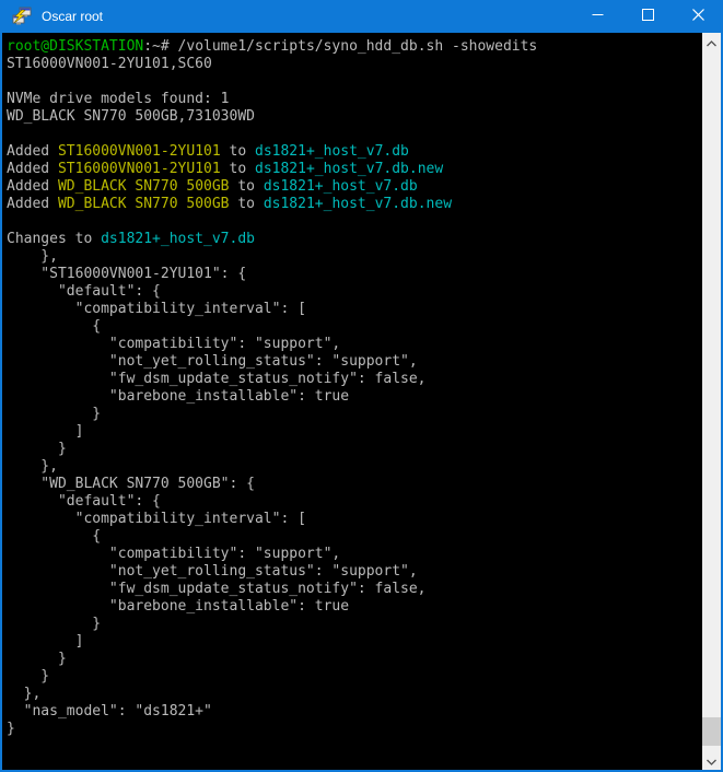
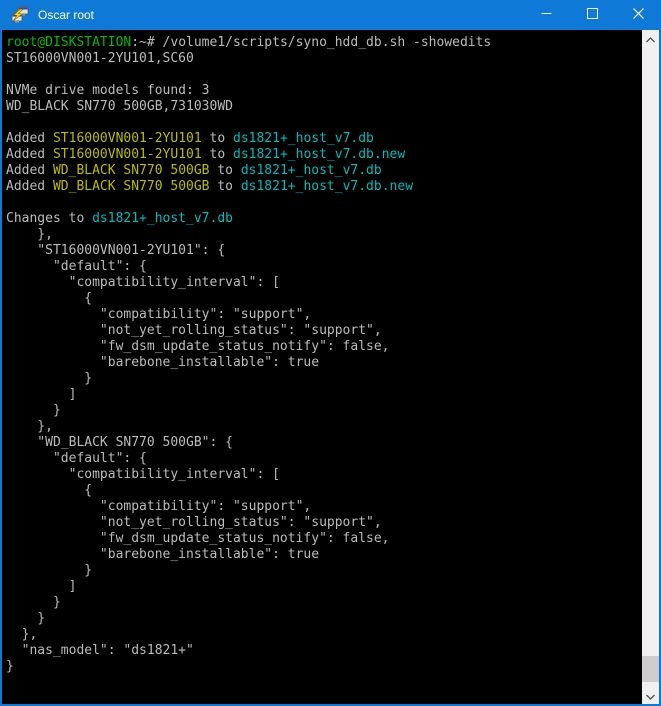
  Oscar root
  root@DISKSTATION:~# /volume1/scripts/syno_hdd_db.sh -showedits
  ST16000VN001-2YU101,SC60
- NVMe drive models found: 1
+ NVMe drive models found: 3
  WD_BLACK SN770 500GB,731030WD
  Added ST16000VN001-2YU101 to ds1821+_host_v7.db
  Added ST16000VN001-2YU101 to ds1821+_host_v7.db.new
  Added WD_BLACK SN770 500GB to ds1821+_host_v7.db
  Added WD_BLACK SN770 500GB to ds1821+_host_v7.db.new
  Changes to ds1821+_host_v7.db
  },
  "ST16000VN001-2YU101": {
  "default": {
  "compatibility_interval": [
  {
  "compatibility": "support",
  "not_yet_rolling_status": "support",
  "fw_dsm_update_status_notify": false,
  "barebone_installable": true
  }
  ]
  }
  },
  "WD_BLACK SN770 500GB": {
  "default": {
  "compatibility_interval": [
  {
  "compatibility": "support",
  "not_yet_rolling_status": "support",
  "fw_dsm_update_status_notify": false,
  "barebone_installable": true
  }
  ]
  }
  }
  },
  "nas_model": "ds1821+"
  }
